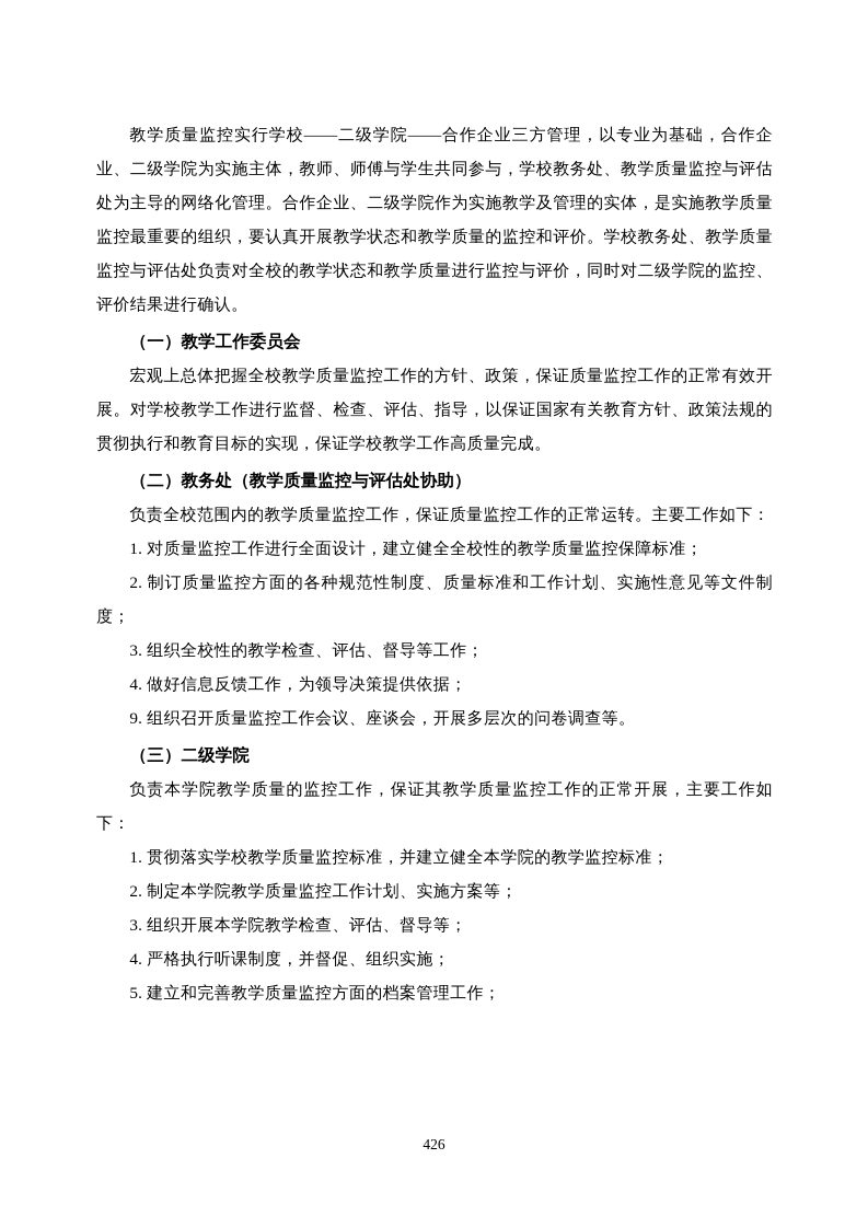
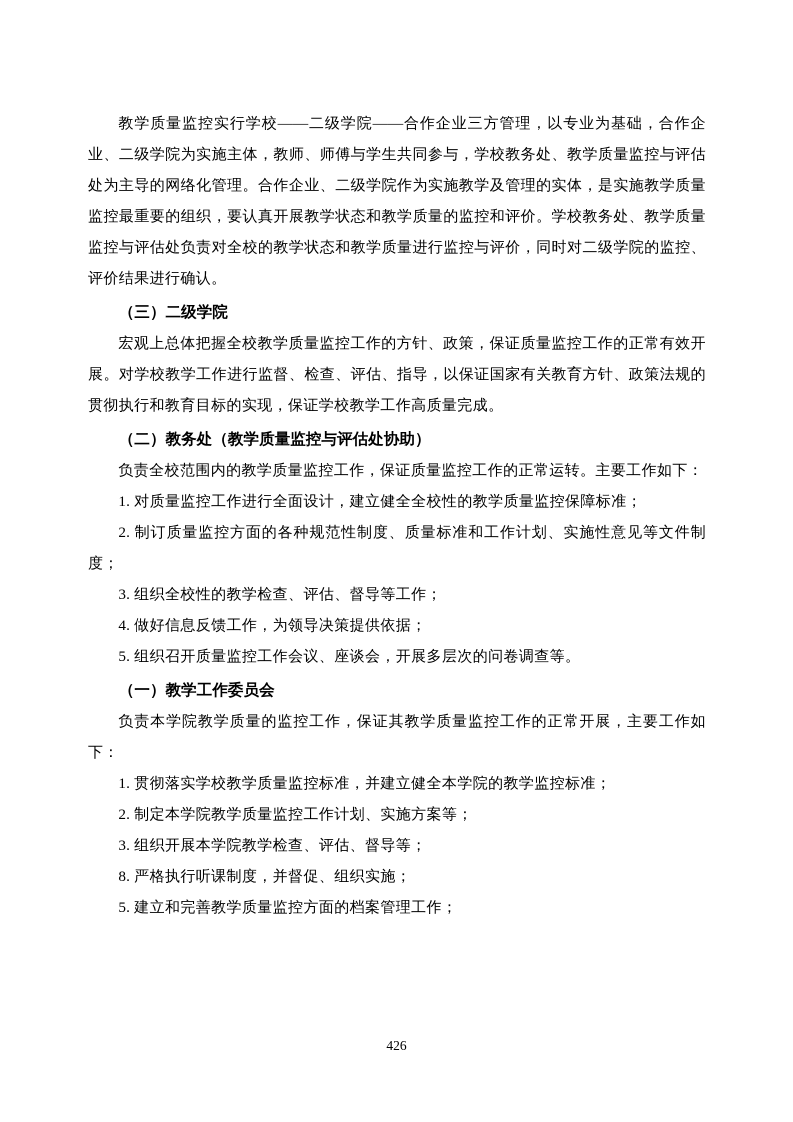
  教学质量监控实行学校——二级学院——合作企业三方管理，以专业为基础，合作企业、二级学院为实施主体，教师、师傅与学生共同参与，学校教务处、教学质量监控与评估处为主导的网络化管理。合作企业、二级学院作为实施教学及管理的实体，是实施教学质量监控最重要的组织，要认真开展教学状态和教学质量的监控和评价。学校教务处、教学质量监控与评估处负责对全校的教学状态和教学质量进行监控与评价，同时对二级学院的监控、评价结果进行确认。
- （一）教学工作委员会
+ （三）二级学院
  宏观上总体把握全校教学质量监控工作的方针、政策，保证质量监控工作的正常有效开展。对学校教学工作进行监督、检查、评估、指导，以保证国家有关教育方针、政策法规的贯彻执行和教育目标的实现，保证学校教学工作高质量完成。
  （二）教务处（教学质量监控与评估处协助）
  负责全校范围内的教学质量监控工作，保证质量监控工作的正常运转。主要工作如下：
  1. 对质量监控工作进行全面设计，建立健全全校性的教学质量监控保障标准；
  2. 制订质量监控方面的各种规范性制度、质量标准和工作计划、实施性意见等文件制度；
  3. 组织全校性的教学检查、评估、督导等工作；
  4. 做好信息反馈工作，为领导决策提供依据；
- 9. 组织召开质量监控工作会议、座谈会，开展多层次的问卷调查等。
+ 5. 组织召开质量监控工作会议、座谈会，开展多层次的问卷调查等。
- （三）二级学院
+ （一）教学工作委员会
  负责本学院教学质量的监控工作，保证其教学质量监控工作的正常开展，主要工作如下：
  1. 贯彻落实学校教学质量监控标准，并建立健全本学院的教学监控标准；
  2. 制定本学院教学质量监控工作计划、实施方案等；
  3. 组织开展本学院教学检查、评估、督导等；
- 4. 严格执行听课制度，并督促、组织实施；
+ 8. 严格执行听课制度，并督促、组织实施；
  5. 建立和完善教学质量监控方面的档案管理工作；
  426
